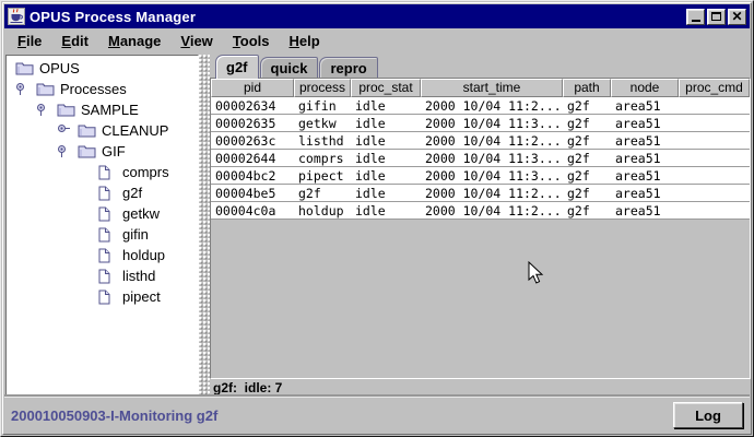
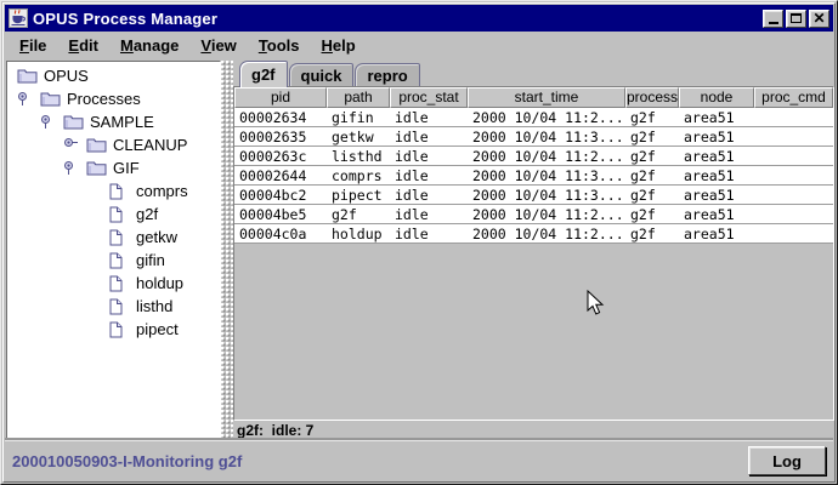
  OPUS Process Manager
  ✕
  File
  Edit
  Manage
  View
  Tools
  Help
  OPUS
  Processes
  SAMPLE
  CLEANUP
  GIF
  comprs
  g2f
  getkw
  gifin
  holdup
  listhd
  pipect
  g2f
  quick
  repro
  pid
- process
+ path
  proc_stat
  start_time
- path
+ process
  node
  proc_cmd
  00002634
  gifin
  idle
  2000 10/04 11:2...
  g2f
  area51
  00002635
  getkw
  idle
  2000 10/04 11:3...
  g2f
  area51
  0000263c
  listhd
  idle
  2000 10/04 11:2...
  g2f
  area51
  00002644
  comprs
  idle
  2000 10/04 11:3...
  g2f
  area51
  00004bc2
  pipect
  idle
  2000 10/04 11:3...
  g2f
  area51
  00004be5
  g2f
  idle
  2000 10/04 11:2...
  g2f
  area51
  00004c0a
  holdup
  idle
  2000 10/04 11:2...
  g2f
  area51
  g2f: idle: 7
  200010050903-I-Monitoring g2f
  Log
